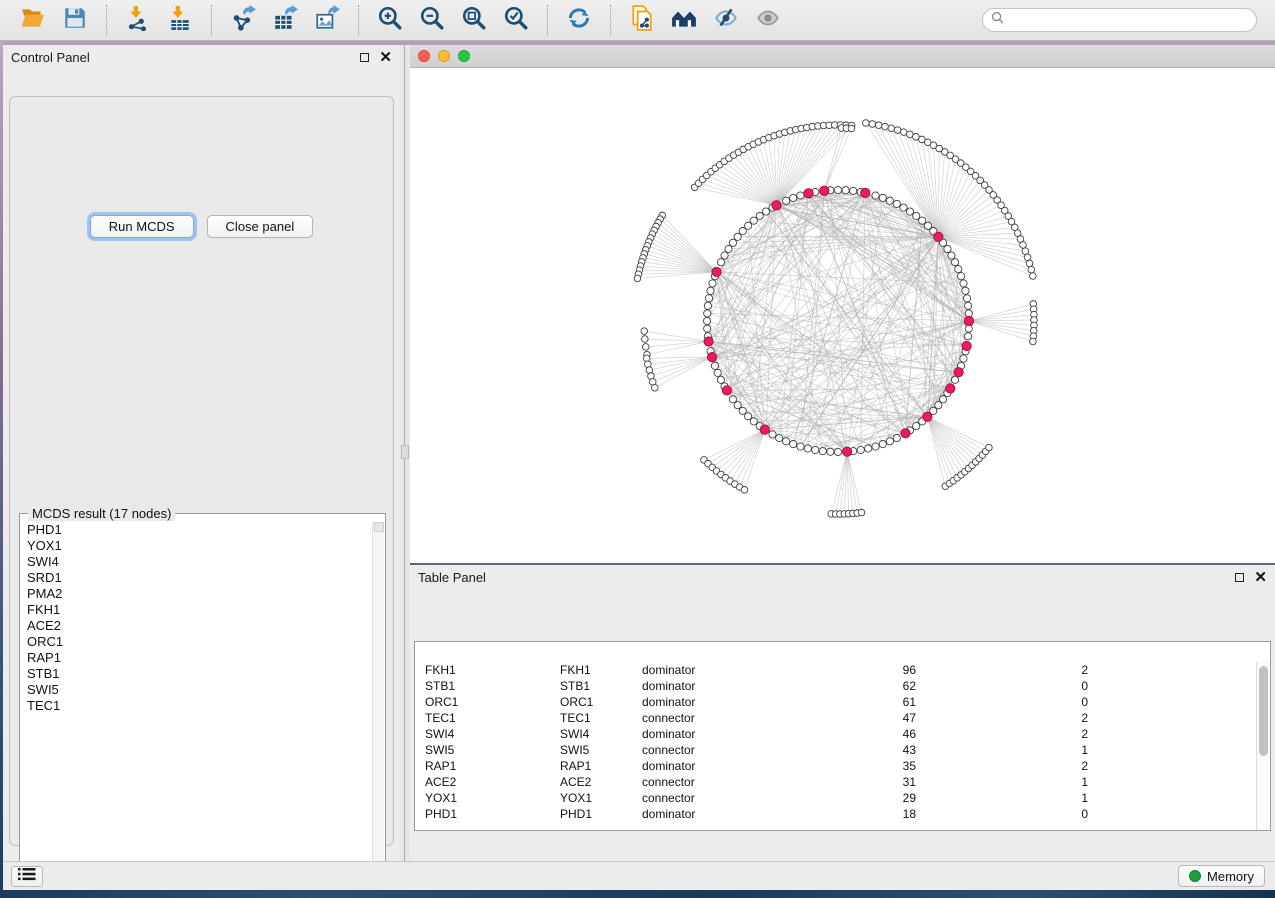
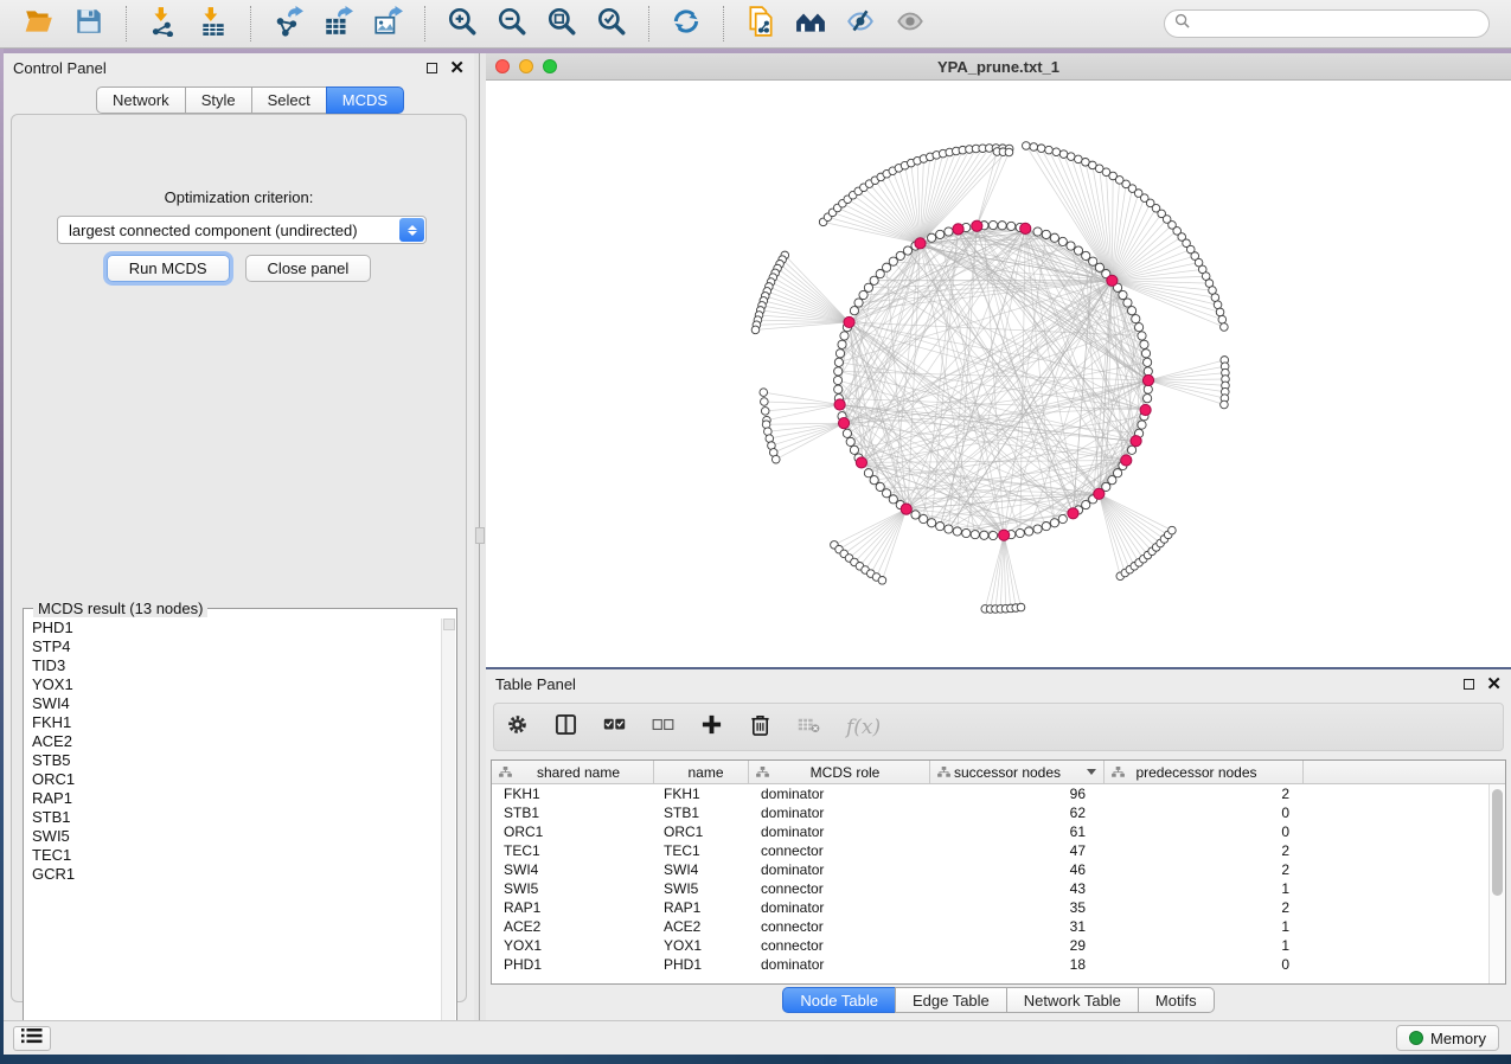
  Control Panel
  ✕
+ Network
+ Style
+ Select
+ MCDS
+ Optimization criterion:
+ largest connected component (undirected)
  Run MCDS
  Close panel
- MCDS result (17 nodes)
+ MCDS result (13 nodes)
  PHD1
+ STP4
+ TID3
  YOX1
  SWI4
- SRD1
- PMA2
  FKH1
  ACE2
+ STB5
  ORC1
  RAP1
  STB1
  SWI5
  TEC1
+ GCR1
+ YPA_prune.txt_1
  Table Panel
  ✕
+ f(x)
+ shared name
+ name
+ MCDS role
+ successor nodes
+ predecessor nodes
  FKH1
  FKH1
  dominator
  96
  2
  STB1
  STB1
  dominator
  62
  0
  ORC1
  ORC1
  dominator
  61
  0
  TEC1
  TEC1
  connector
  47
  2
  SWI4
  SWI4
  dominator
  46
  2
  SWI5
  SWI5
  connector
  43
  1
  RAP1
  RAP1
  dominator
  35
  2
  ACE2
  ACE2
  connector
  31
  1
  YOX1
  YOX1
  connector
  29
  1
  PHD1
  PHD1
  dominator
  18
  0
+ Node Table
+ Edge Table
+ Network Table
+ Motifs
  Memory
